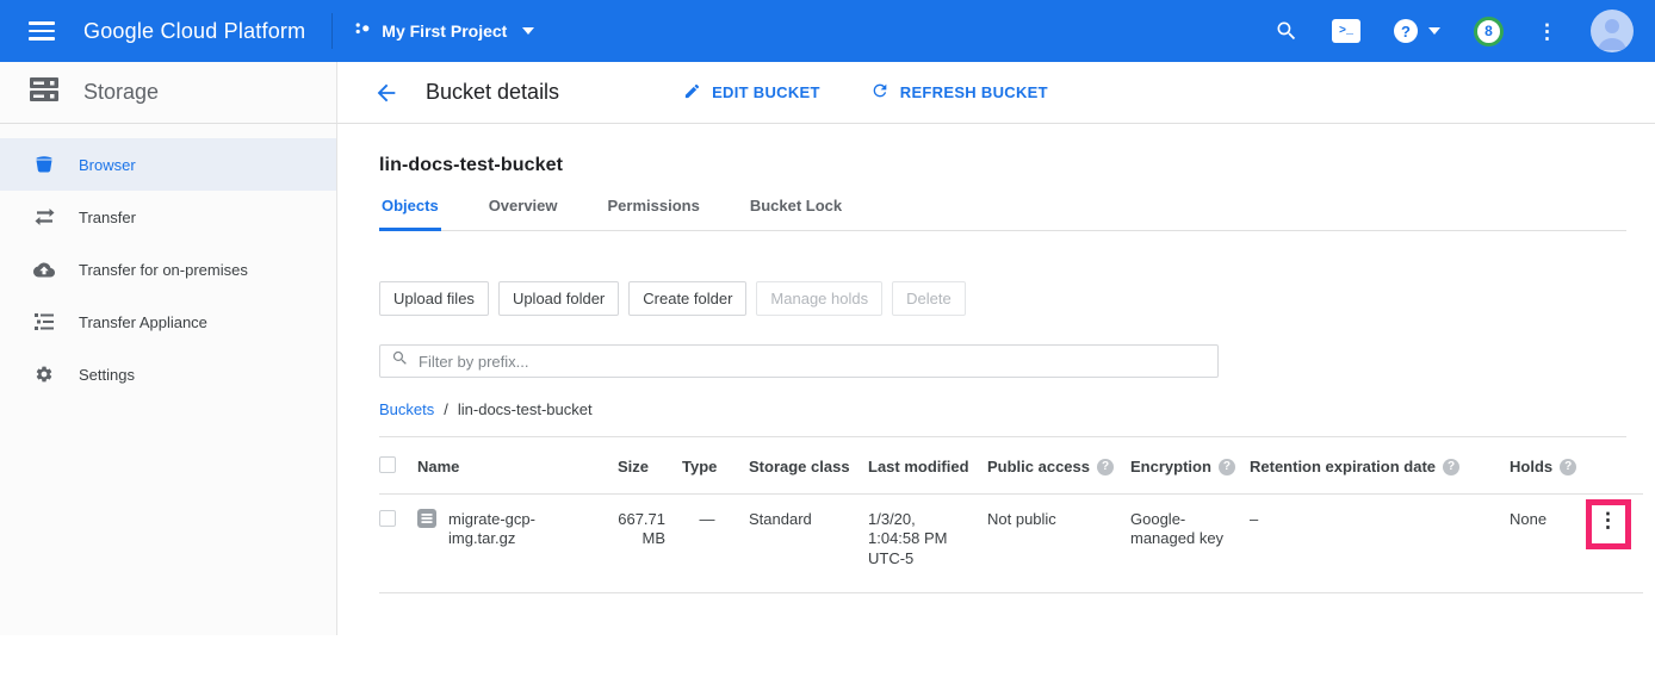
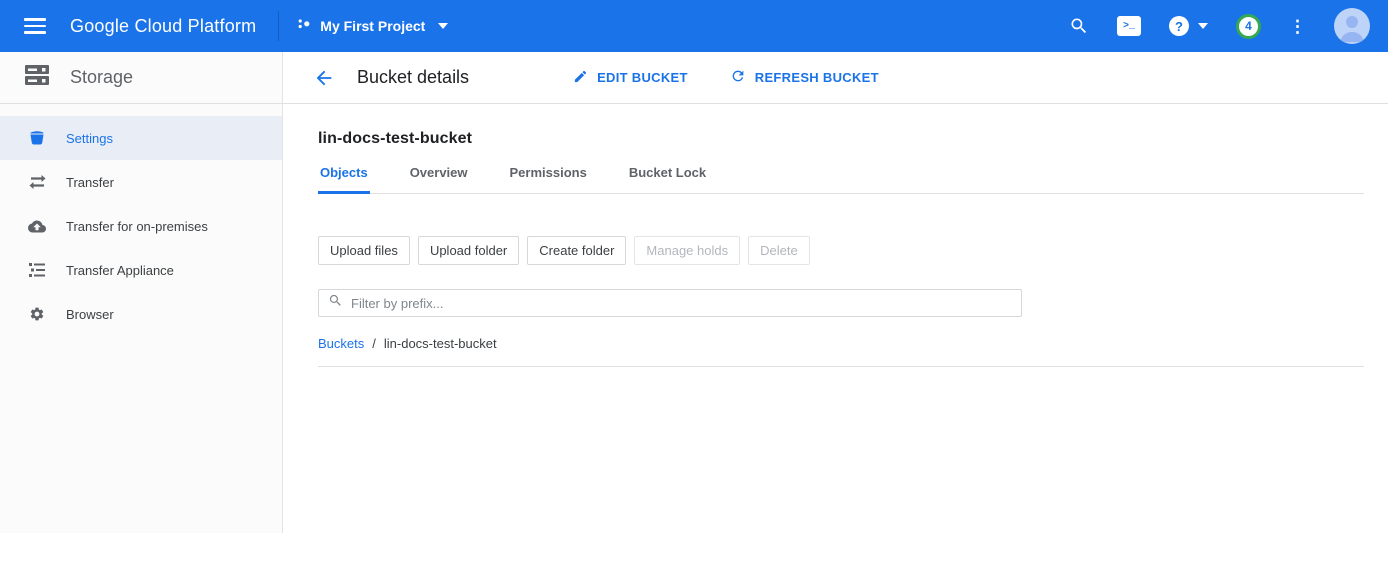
  Google Cloud Platform
  My First Project
  >_
  ?
- 8
+ 4
  ⋮
  Storage
  Bucket details
  EDIT BUCKET
  REFRESH BUCKET
- Browser
+ Settings
  Transfer
  Transfer for on-premises
  Transfer Appliance
- Settings
+ Browser
  lin-docs-test-bucket
  Objects
  Overview
  Permissions
  Bucket Lock
  Upload files
  Upload folder
  Create folder
  Manage holds
  Delete
  Filter by prefix...
  Buckets
  /
  lin-docs-test-bucket
- 	Name	Size	Type	Storage class	Last modified	Public access ?	Encryption ?	Retention expiration date ?	Holds ?
- 	migrate-gcp-img.tar.gz	667.71 MB	—	Standard	1/3/20, 1:04:58 PM UTC-5	Not public	Google-managed key	–	None	⋮
